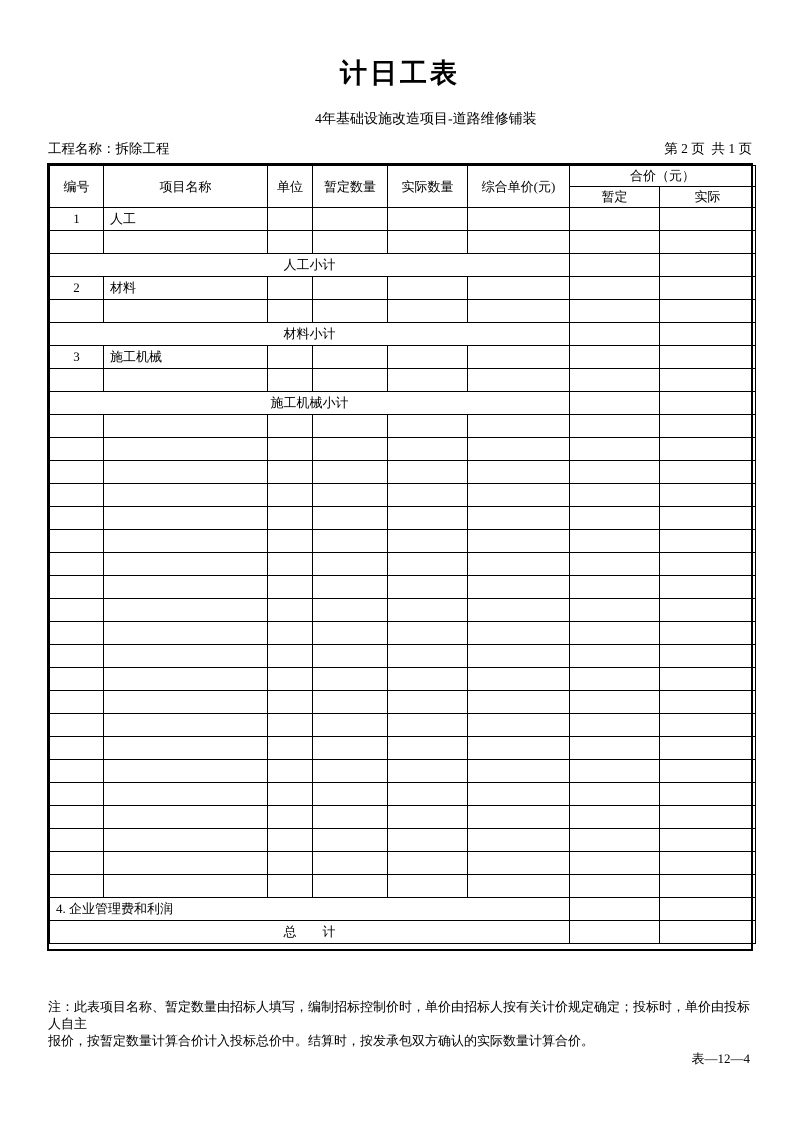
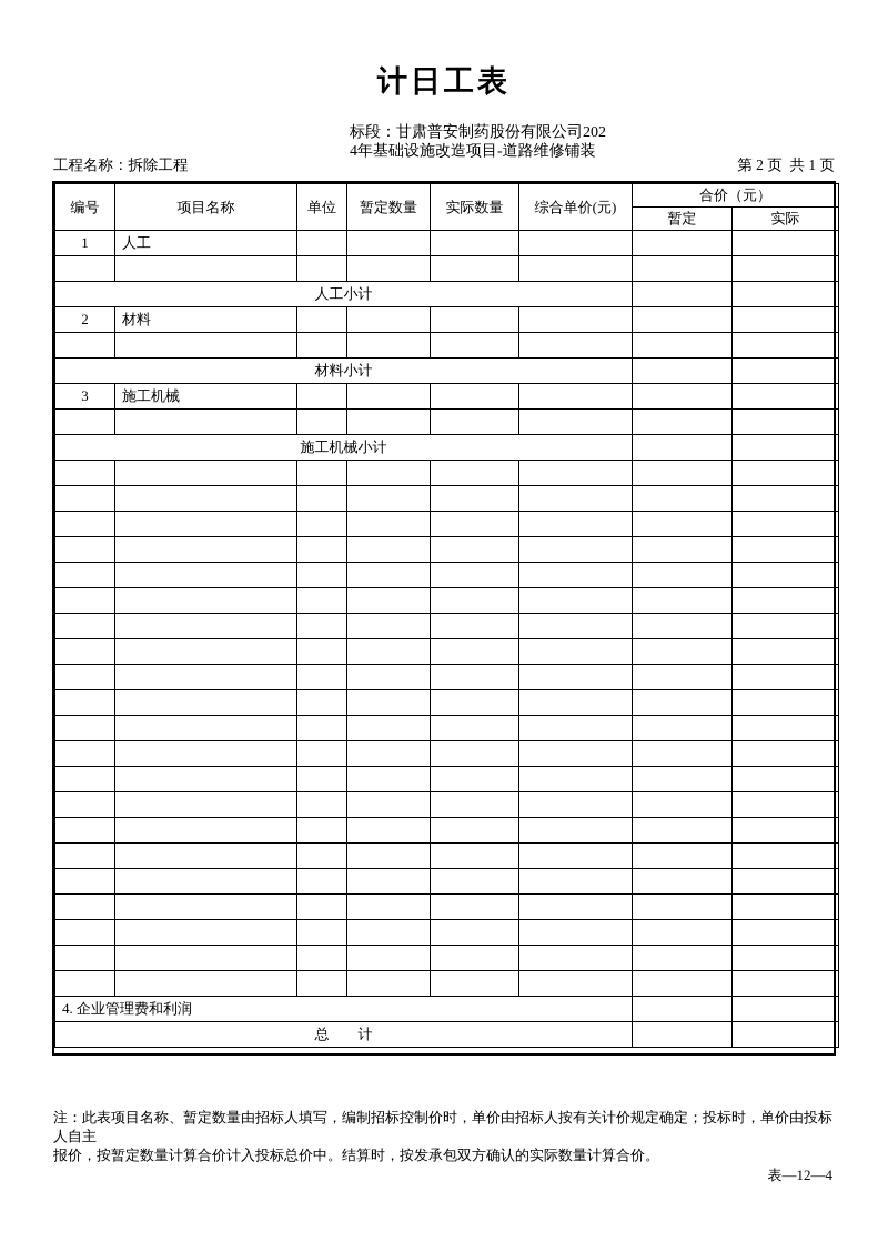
  计日工表
+ 标段：甘肃普安制药股份有限公司202
  4年基础设施改造项目-道路维修铺装
  工程名称：拆除工程
  第 2 页 共 1 页
  编号	项目名称	单位	暂定数量	实际数量	综合单价(元)	合价（元）
  暂定	实际
  1	人工
  人工小计
  2	材料
  材料小计
  3	施工机械
  施工机械小计
  4. 企业管理费和利润
  总 计
  注：此表项目名称、暂定数量由招标人填写，编制招标控制价时，单价由招标人按有关计价规定确定；投标时，单价由投标人自主
  报价，按暂定数量计算合价计入投标总价中。结算时，按发承包双方确认的实际数量计算合价。
  表—12—4
